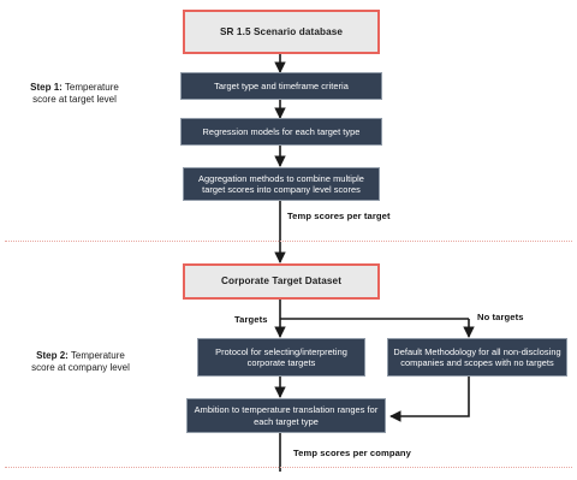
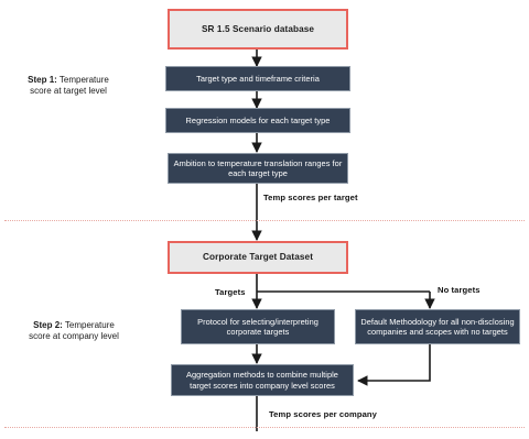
  Step 1: Temperature
  score at target level
  Step 2: Temperature
  score at company level
  SR 1.5 Scenario database
  Target type and timeframe criteria
  Regression models for each target type
- Aggregation methods to combine multiple target scores into company level scores
+ Ambition to temperature translation ranges for each target type
  Corporate Target Dataset
  Protocol for selecting/interpreting corporate targets
  Default Methodology for all non-disclosing companies and scopes with no targets
- Ambition to temperature translation ranges for each target type
+ Aggregation methods to combine multiple target scores into company level scores
  Temp scores per target
  Targets
  No targets
  Temp scores per company
